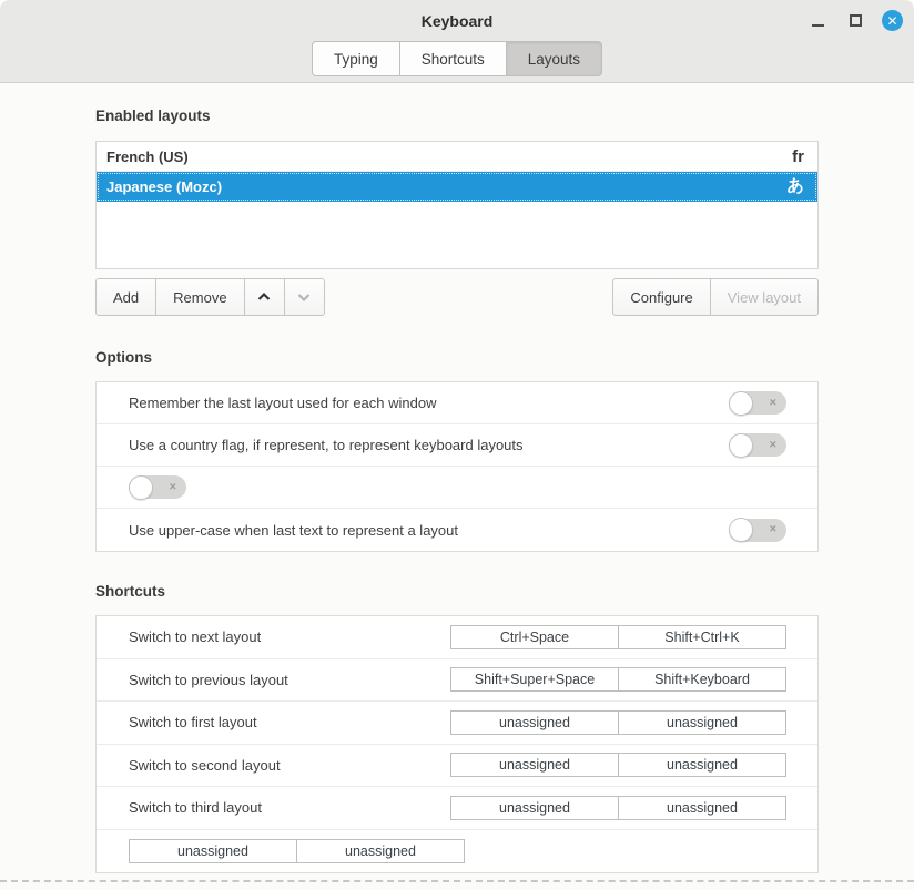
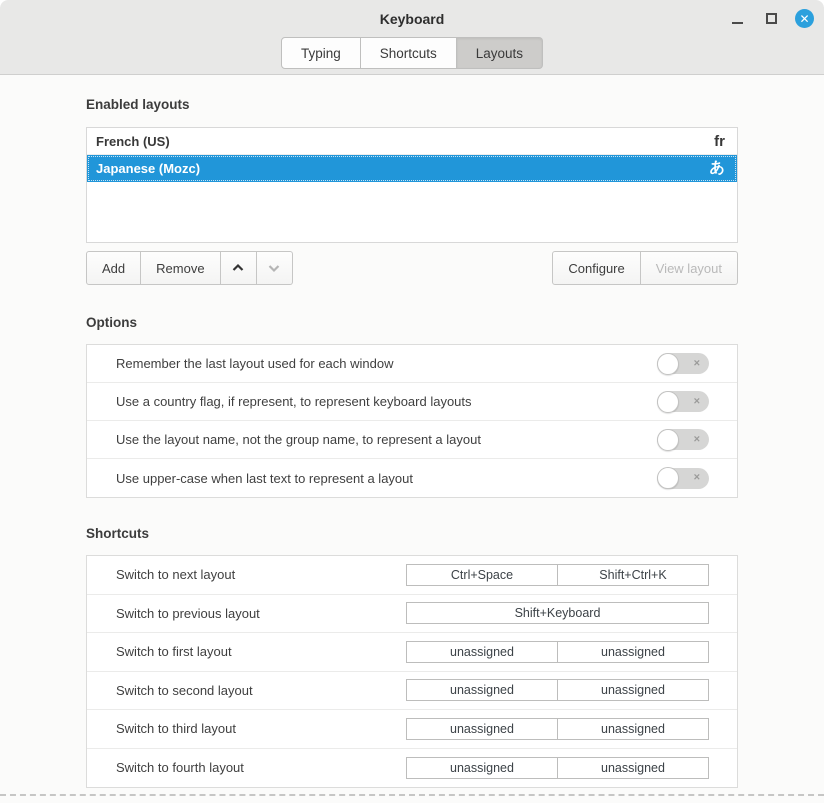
  Keyboard
  ✕
  Typing
  Shortcuts
  Layouts
  Enabled layouts
  French (US)
  fr
  Japanese (Mozc)
  あ
  Add
  Remove
  Configure
  View layout
  Options
  Remember the last layout used for each window
  ×
  Use a country flag, if represent, to represent keyboard layouts
  ×
+ Use the layout name, not the group name, to represent a layout
  ×
  Use upper-case when last text to represent a layout
  ×
  Shortcuts
  Switch to next layout
  Ctrl+Space
  Shift+Ctrl+K
  Switch to previous layout
- Shift+Super+Space
  Shift+Keyboard
  Switch to first layout
  unassigned
  unassigned
  Switch to second layout
  unassigned
  unassigned
  Switch to third layout
  unassigned
  unassigned
+ Switch to fourth layout
  unassigned
  unassigned
